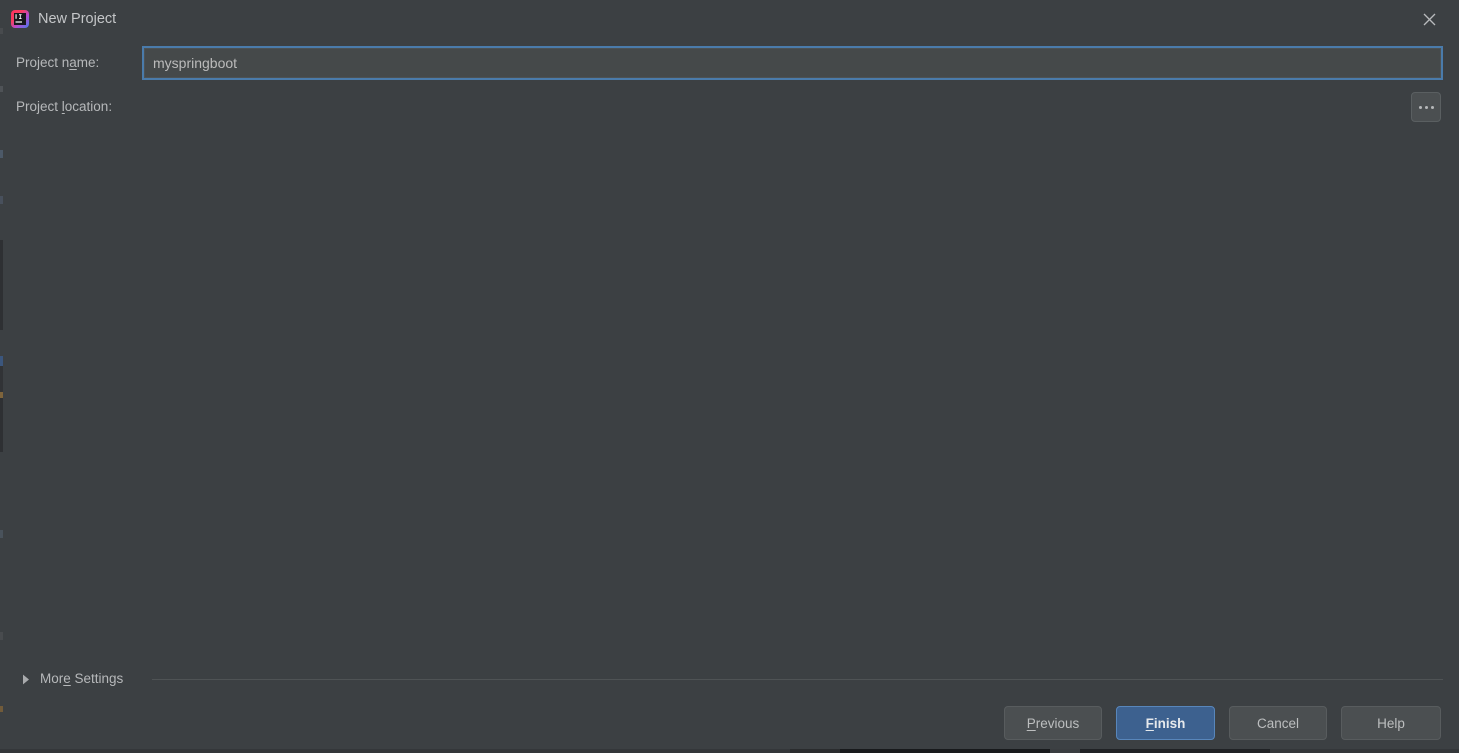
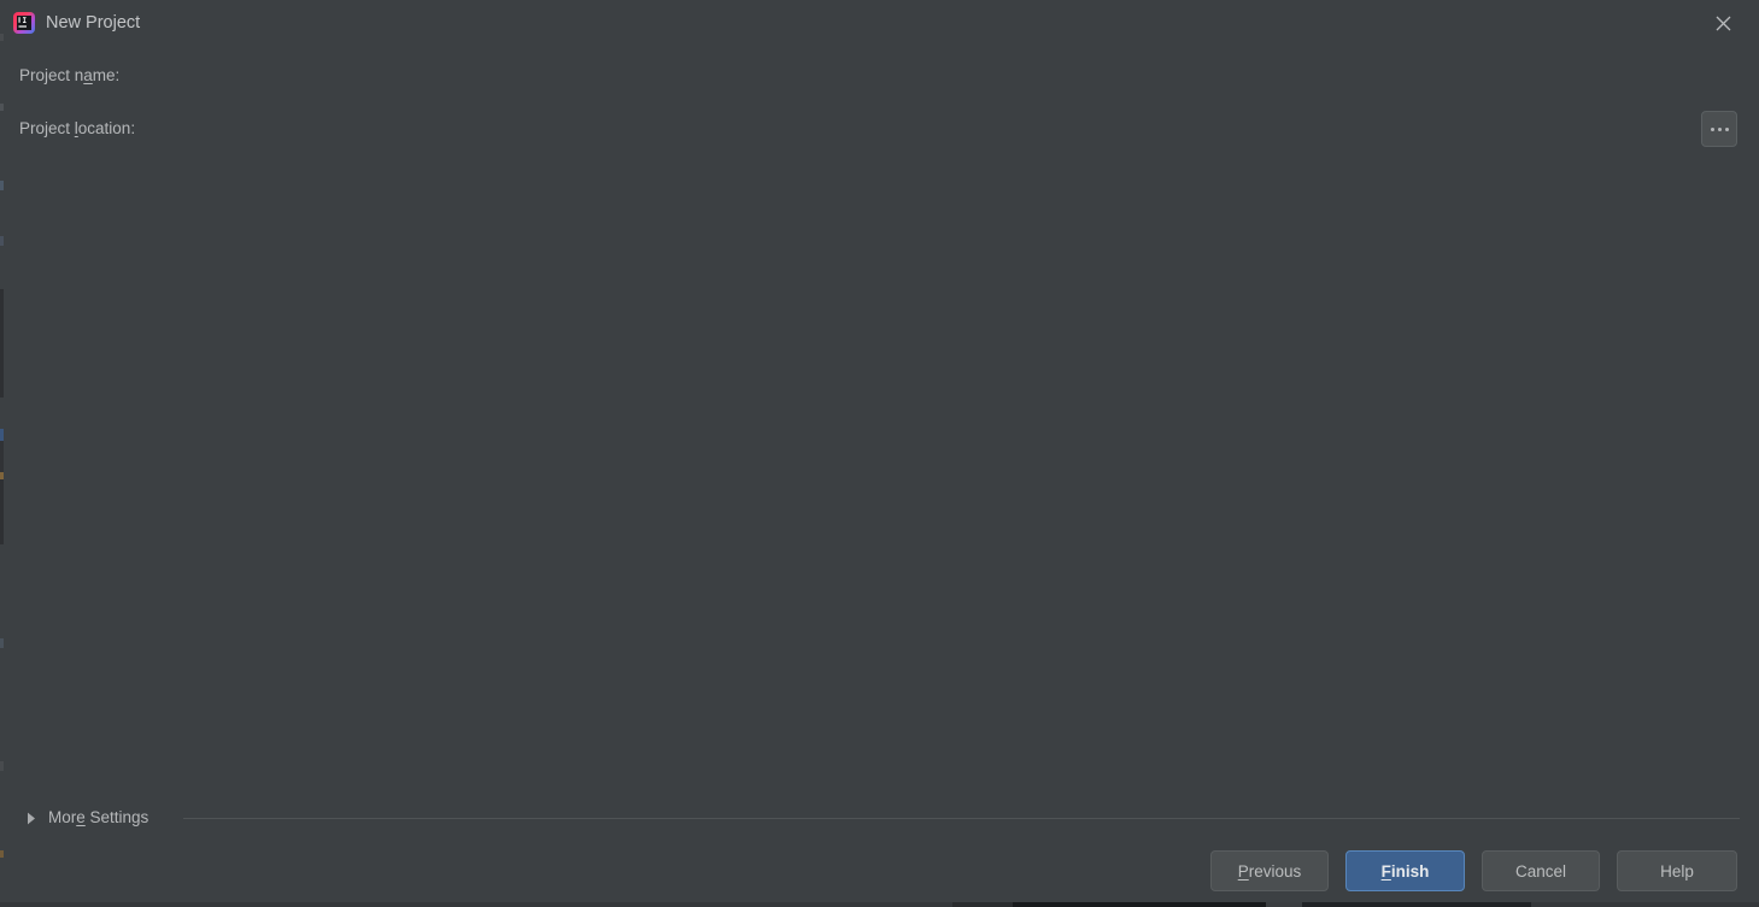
  New Project
  Project name:
- myspringboot
  Project location:
  More Settings
  P
  revious
  F
  inish
  Cancel
  Help
